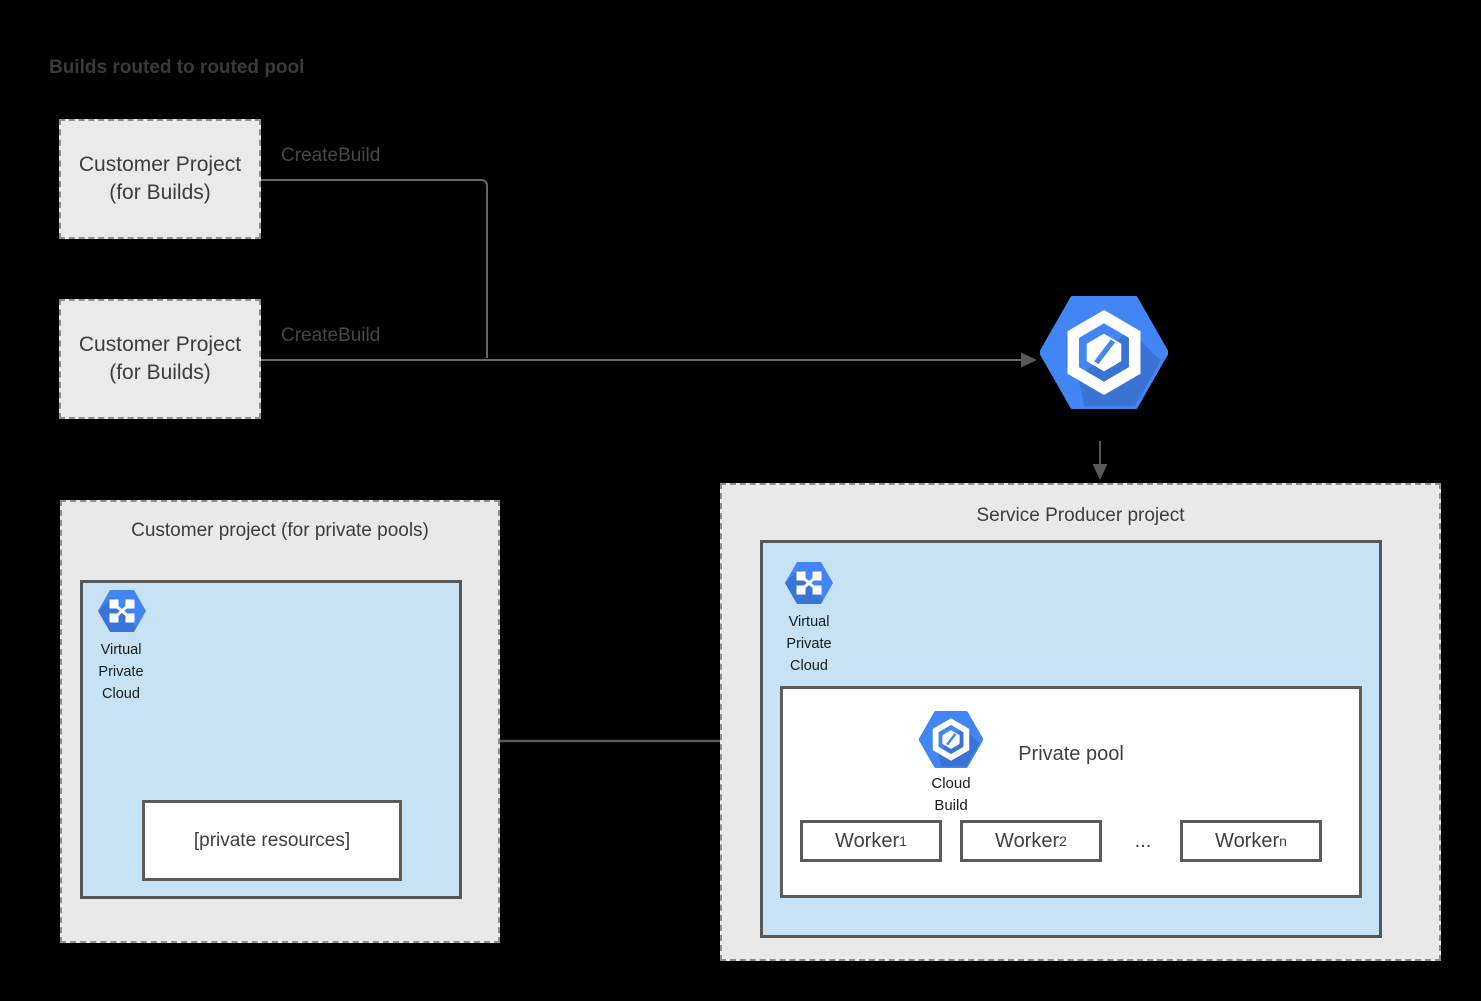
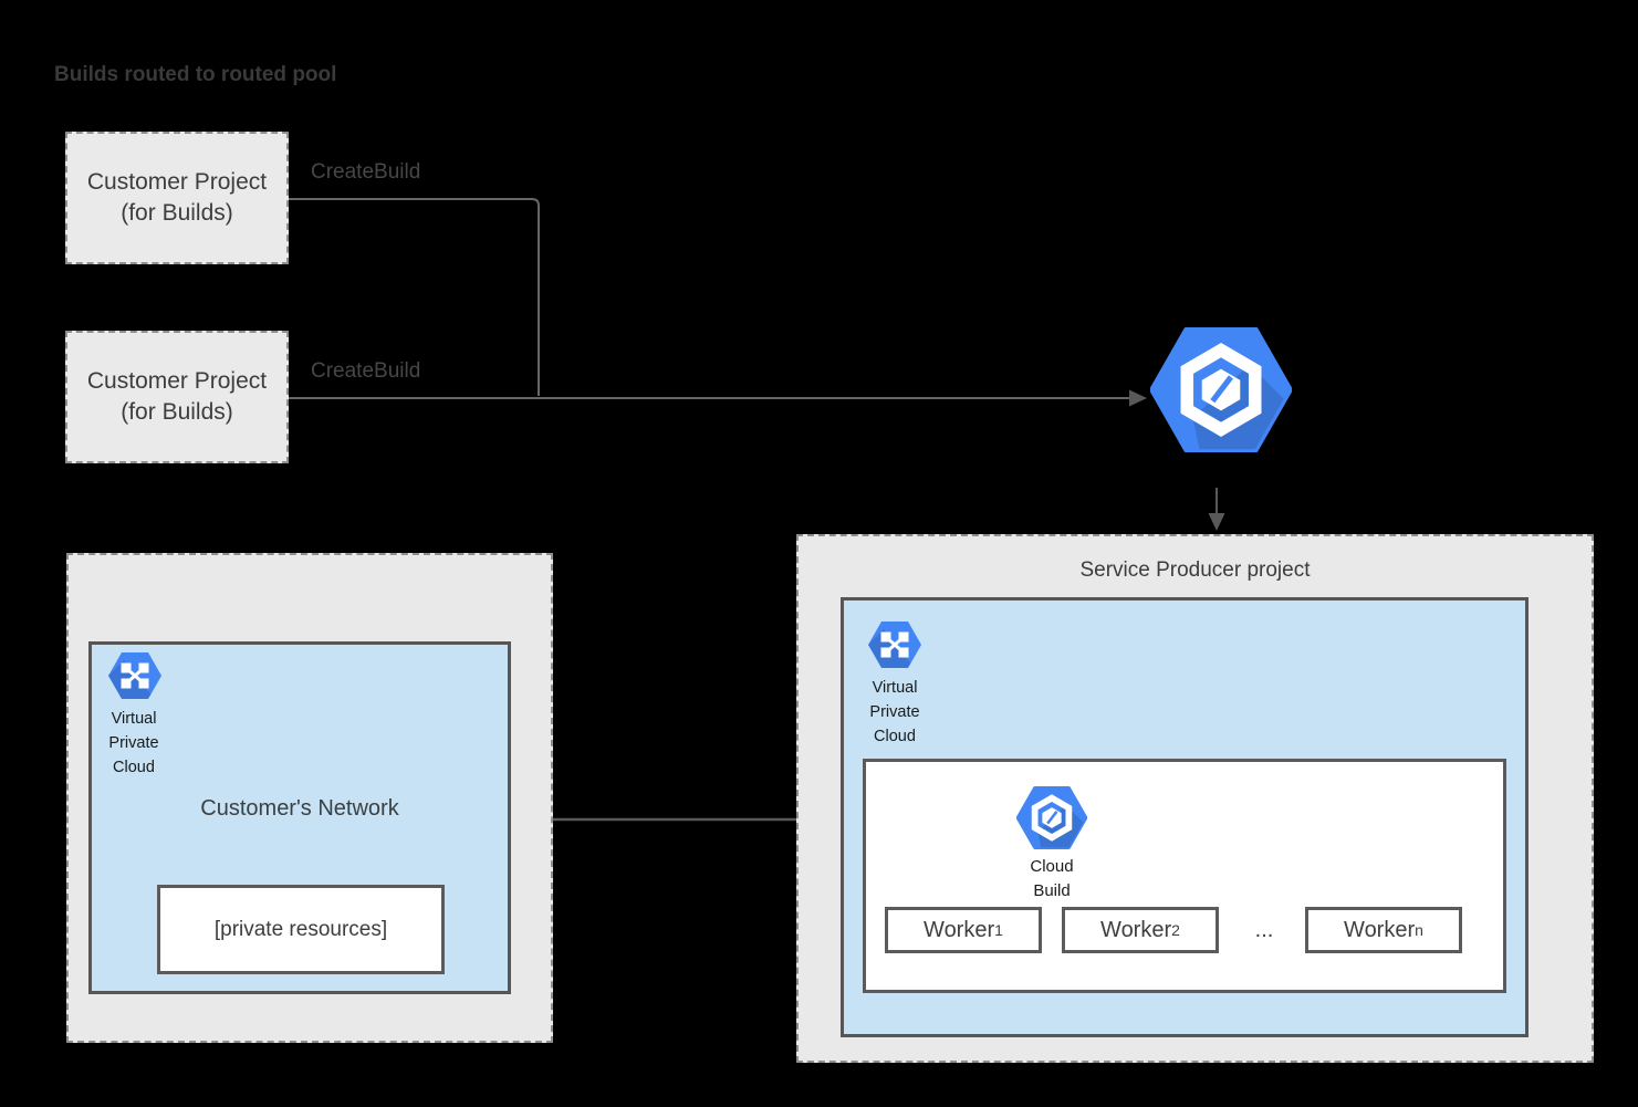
  Builds routed to routed pool
  Customer Project
  (for Builds)
  CreateBuild
  Customer Project
  (for Builds)
  CreateBuild
- Customer project (for private pools)
  Virtual
  Private
  Cloud
+ Customer's Network
  [private resources]
  Service Producer project
  Virtual
  Private
  Cloud
  Cloud
  Build
- Private pool
  Worker
  1
  Worker
  2
  ...
  Worker
  n
